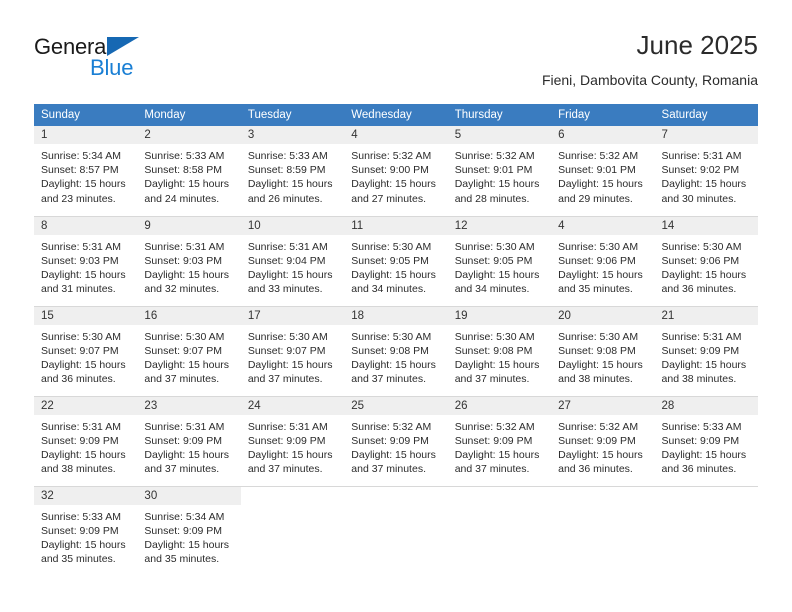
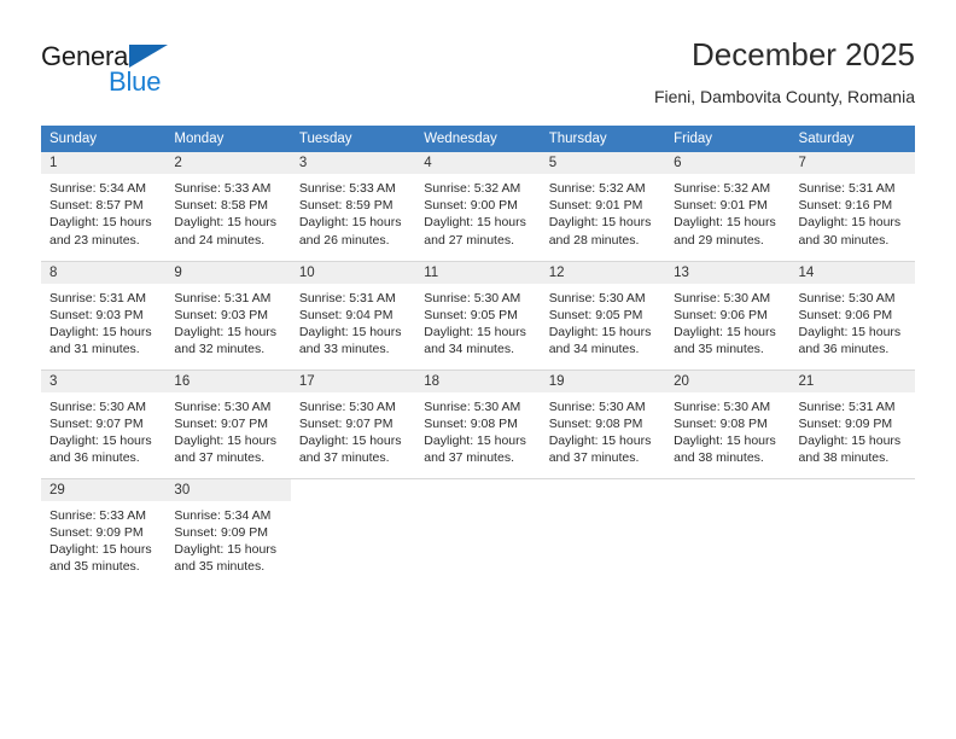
  General
  Blue
- June 2025
+ December 2025
  Fieni, Dambovita County, Romania
  Sunday	Monday	Tuesday	Wednesday	Thursday	Friday	Saturday
- 1Sunrise: 5:34 AMSunset: 8:57 PMDaylight: 15 hours and 23 minutes.	2Sunrise: 5:33 AMSunset: 8:58 PMDaylight: 15 hours and 24 minutes.	3Sunrise: 5:33 AMSunset: 8:59 PMDaylight: 15 hours and 26 minutes.	4Sunrise: 5:32 AMSunset: 9:00 PMDaylight: 15 hours and 27 minutes.	5Sunrise: 5:32 AMSunset: 9:01 PMDaylight: 15 hours and 28 minutes.	6Sunrise: 5:32 AMSunset: 9:01 PMDaylight: 15 hours and 29 minutes.	7Sunrise: 5:31 AMSunset: 9:02 PMDaylight: 15 hours and 30 minutes.
+ 1Sunrise: 5:34 AMSunset: 8:57 PMDaylight: 15 hours and 23 minutes.	2Sunrise: 5:33 AMSunset: 8:58 PMDaylight: 15 hours and 24 minutes.	3Sunrise: 5:33 AMSunset: 8:59 PMDaylight: 15 hours and 26 minutes.	4Sunrise: 5:32 AMSunset: 9:00 PMDaylight: 15 hours and 27 minutes.	5Sunrise: 5:32 AMSunset: 9:01 PMDaylight: 15 hours and 28 minutes.	6Sunrise: 5:32 AMSunset: 9:01 PMDaylight: 15 hours and 29 minutes.	7Sunrise: 5:31 AMSunset: 9:16 PMDaylight: 15 hours and 30 minutes.
- 8Sunrise: 5:31 AMSunset: 9:03 PMDaylight: 15 hours and 31 minutes.	9Sunrise: 5:31 AMSunset: 9:03 PMDaylight: 15 hours and 32 minutes.	10Sunrise: 5:31 AMSunset: 9:04 PMDaylight: 15 hours and 33 minutes.	11Sunrise: 5:30 AMSunset: 9:05 PMDaylight: 15 hours and 34 minutes.	12Sunrise: 5:30 AMSunset: 9:05 PMDaylight: 15 hours and 34 minutes.	4Sunrise: 5:30 AMSunset: 9:06 PMDaylight: 15 hours and 35 minutes.	14Sunrise: 5:30 AMSunset: 9:06 PMDaylight: 15 hours and 36 minutes.
+ 8Sunrise: 5:31 AMSunset: 9:03 PMDaylight: 15 hours and 31 minutes.	9Sunrise: 5:31 AMSunset: 9:03 PMDaylight: 15 hours and 32 minutes.	10Sunrise: 5:31 AMSunset: 9:04 PMDaylight: 15 hours and 33 minutes.	11Sunrise: 5:30 AMSunset: 9:05 PMDaylight: 15 hours and 34 minutes.	12Sunrise: 5:30 AMSunset: 9:05 PMDaylight: 15 hours and 34 minutes.	13Sunrise: 5:30 AMSunset: 9:06 PMDaylight: 15 hours and 35 minutes.	14Sunrise: 5:30 AMSunset: 9:06 PMDaylight: 15 hours and 36 minutes.
- 15Sunrise: 5:30 AMSunset: 9:07 PMDaylight: 15 hours and 36 minutes.	16Sunrise: 5:30 AMSunset: 9:07 PMDaylight: 15 hours and 37 minutes.	17Sunrise: 5:30 AMSunset: 9:07 PMDaylight: 15 hours and 37 minutes.	18Sunrise: 5:30 AMSunset: 9:08 PMDaylight: 15 hours and 37 minutes.	19Sunrise: 5:30 AMSunset: 9:08 PMDaylight: 15 hours and 37 minutes.	20Sunrise: 5:30 AMSunset: 9:08 PMDaylight: 15 hours and 38 minutes.	21Sunrise: 5:31 AMSunset: 9:09 PMDaylight: 15 hours and 38 minutes.
+ 3Sunrise: 5:30 AMSunset: 9:07 PMDaylight: 15 hours and 36 minutes.	16Sunrise: 5:30 AMSunset: 9:07 PMDaylight: 15 hours and 37 minutes.	17Sunrise: 5:30 AMSunset: 9:07 PMDaylight: 15 hours and 37 minutes.	18Sunrise: 5:30 AMSunset: 9:08 PMDaylight: 15 hours and 37 minutes.	19Sunrise: 5:30 AMSunset: 9:08 PMDaylight: 15 hours and 37 minutes.	20Sunrise: 5:30 AMSunset: 9:08 PMDaylight: 15 hours and 38 minutes.	21Sunrise: 5:31 AMSunset: 9:09 PMDaylight: 15 hours and 38 minutes.
- 22Sunrise: 5:31 AMSunset: 9:09 PMDaylight: 15 hours and 38 minutes.	23Sunrise: 5:31 AMSunset: 9:09 PMDaylight: 15 hours and 37 minutes.	24Sunrise: 5:31 AMSunset: 9:09 PMDaylight: 15 hours and 37 minutes.	25Sunrise: 5:32 AMSunset: 9:09 PMDaylight: 15 hours and 37 minutes.	26Sunrise: 5:32 AMSunset: 9:09 PMDaylight: 15 hours and 37 minutes.	27Sunrise: 5:32 AMSunset: 9:09 PMDaylight: 15 hours and 36 minutes.	28Sunrise: 5:33 AMSunset: 9:09 PMDaylight: 15 hours and 36 minutes.
- 32Sunrise: 5:33 AMSunset: 9:09 PMDaylight: 15 hours and 35 minutes.	30Sunrise: 5:34 AMSunset: 9:09 PMDaylight: 15 hours and 35 minutes.
+ 29Sunrise: 5:33 AMSunset: 9:09 PMDaylight: 15 hours and 35 minutes.	30Sunrise: 5:34 AMSunset: 9:09 PMDaylight: 15 hours and 35 minutes.
